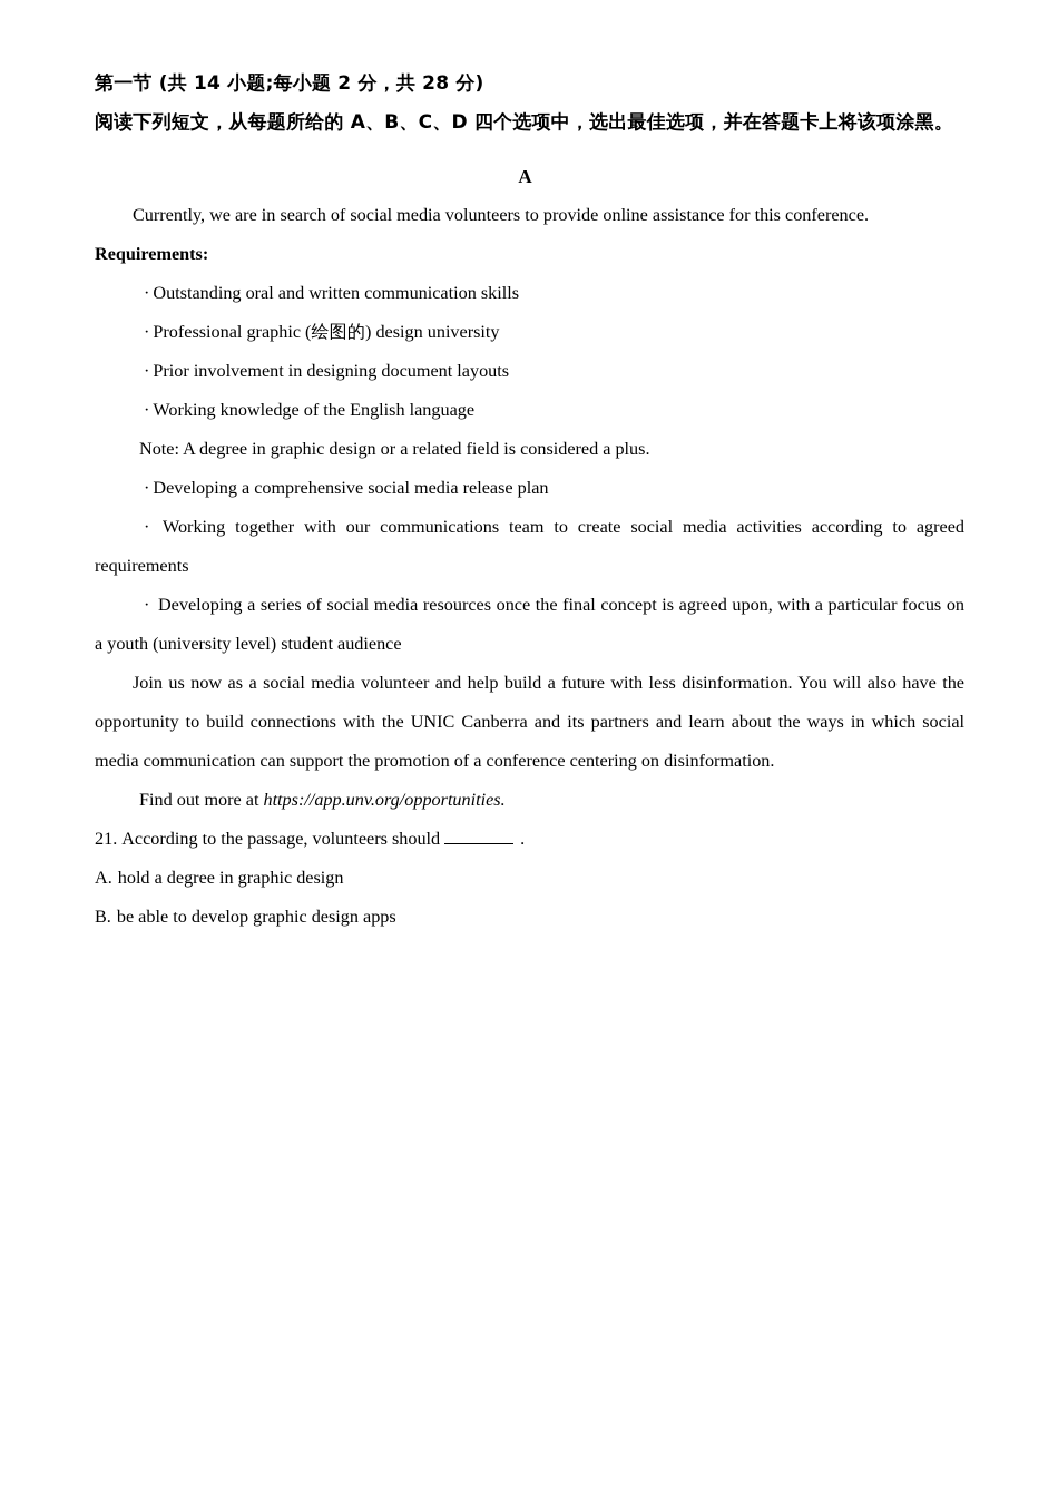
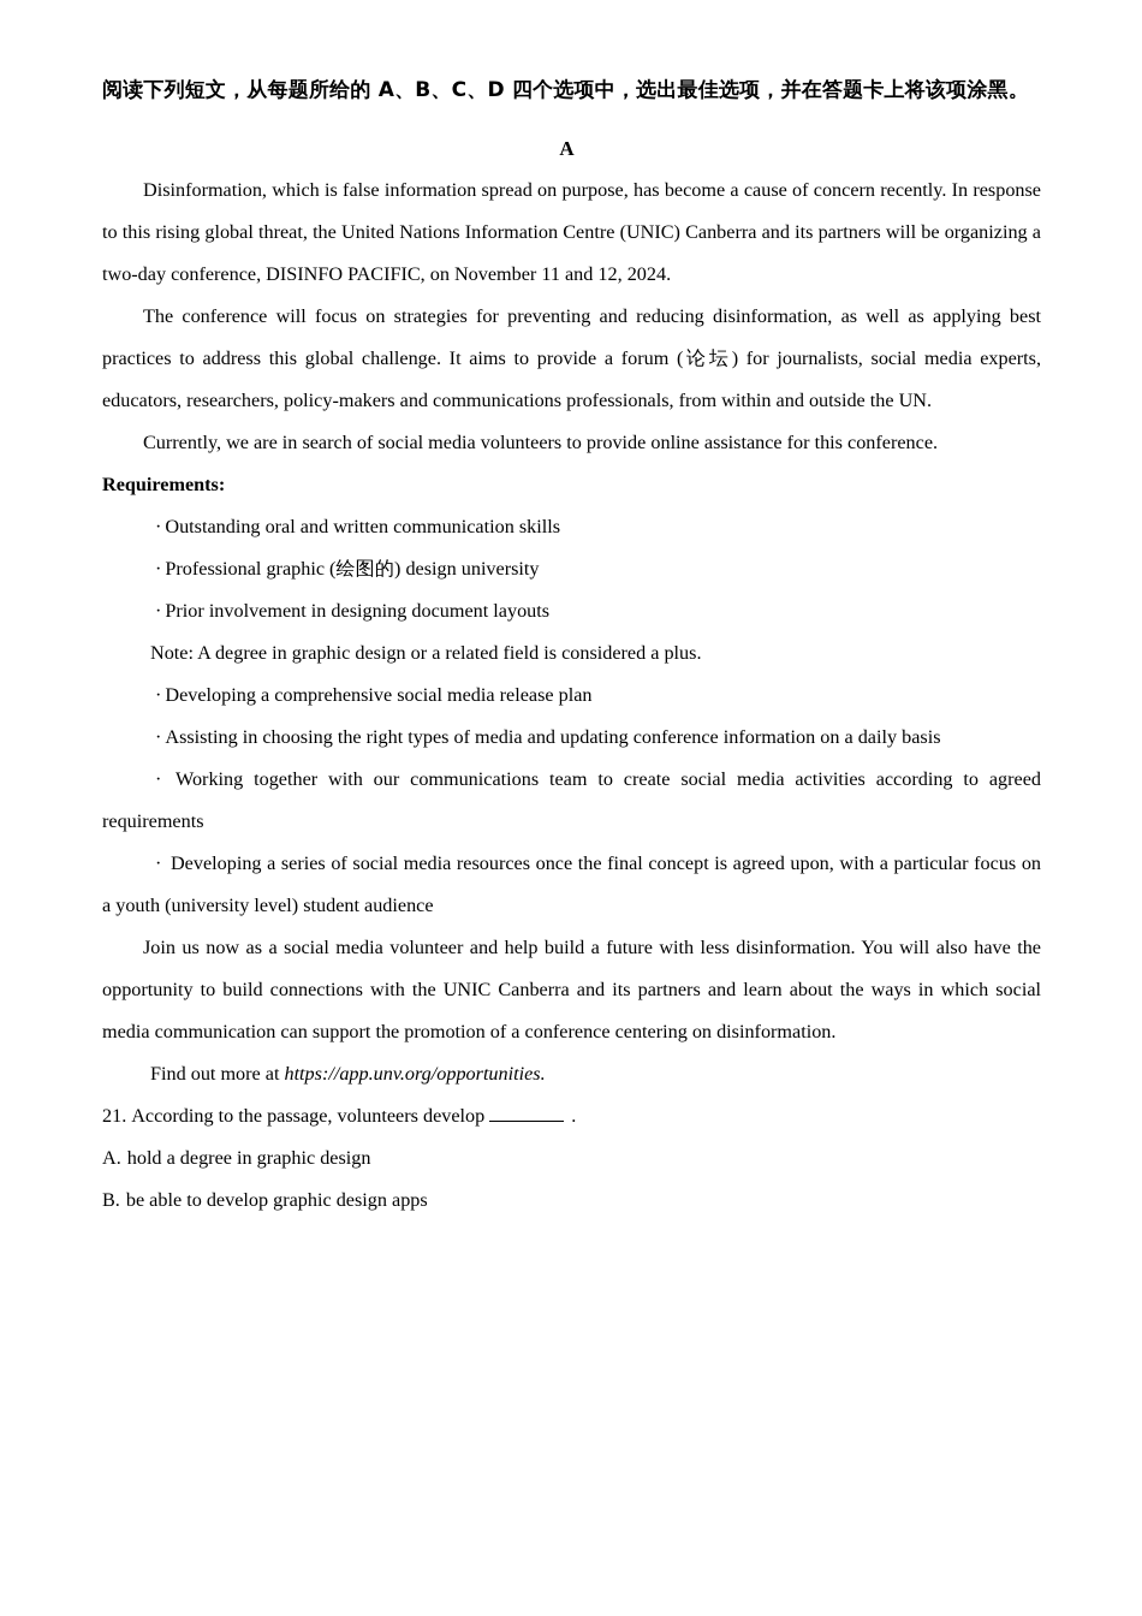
- 第一节 (共 14 小题;每小题 2 分，共 28 分)
  阅读下列短文，从每题所给的 A、B、C、D 四个选项中，选出最佳选项，并在答题卡上将该项涂黑。
  A
+ Disinformation, which is false information spread on purpose, has become a cause of concern recently. In response to this rising global threat, the United Nations Information Centre (UNIC) Canberra and its partners will be organizing a two-day conference, DISINFO PACIFIC, on November 11 and 12, 2024.
+ The conference will focus on strategies for preventing and reducing disinformation, as well as applying best practices to address this global challenge. It aims to provide a forum (论坛) for journalists, social media experts, educators, researchers, policy-makers and communications professionals, from within and outside the UN.
  Currently, we are in search of social media volunteers to provide online assistance for this conference.
  Requirements:
  · Outstanding oral and written communication skills
  · Professional graphic (绘图的) design university
  · Prior involvement in designing document layouts
- · Working knowledge of the English language
  Note: A degree in graphic design or a related field is considered a plus.
  · Developing a comprehensive social media release plan
+ · Assisting in choosing the right types of media and updating conference information on a daily basis
  · Working together with our communications team to create social media activities according to agreed requirements
  · Developing a series of social media resources once the final concept is agreed upon, with a particular focus on a youth (university level) student audience
  Join us now as a social media volunteer and help build a future with less disinformation. You will also have the opportunity to build connections with the UNIC Canberra and its partners and learn about the ways in which social media communication can support the promotion of a conference centering on disinformation.
  Find out more at https://app.unv.org/opportunities.
- 21. According to the passage, volunteers should .
+ 21. According to the passage, volunteers develop .
  A. hold a degree in graphic design
  B. be able to develop graphic design apps
